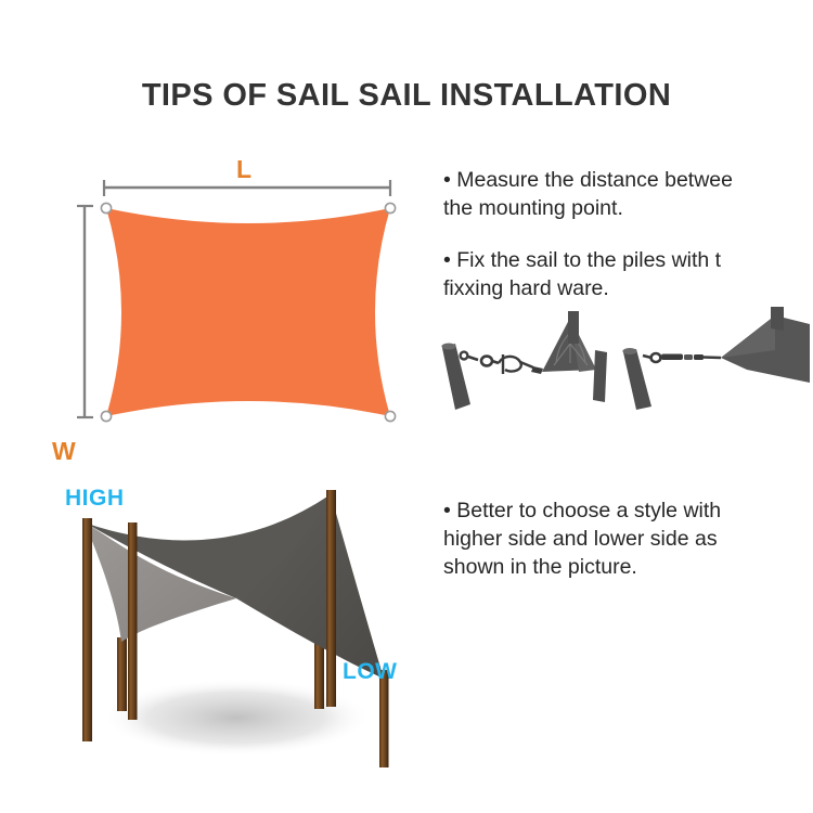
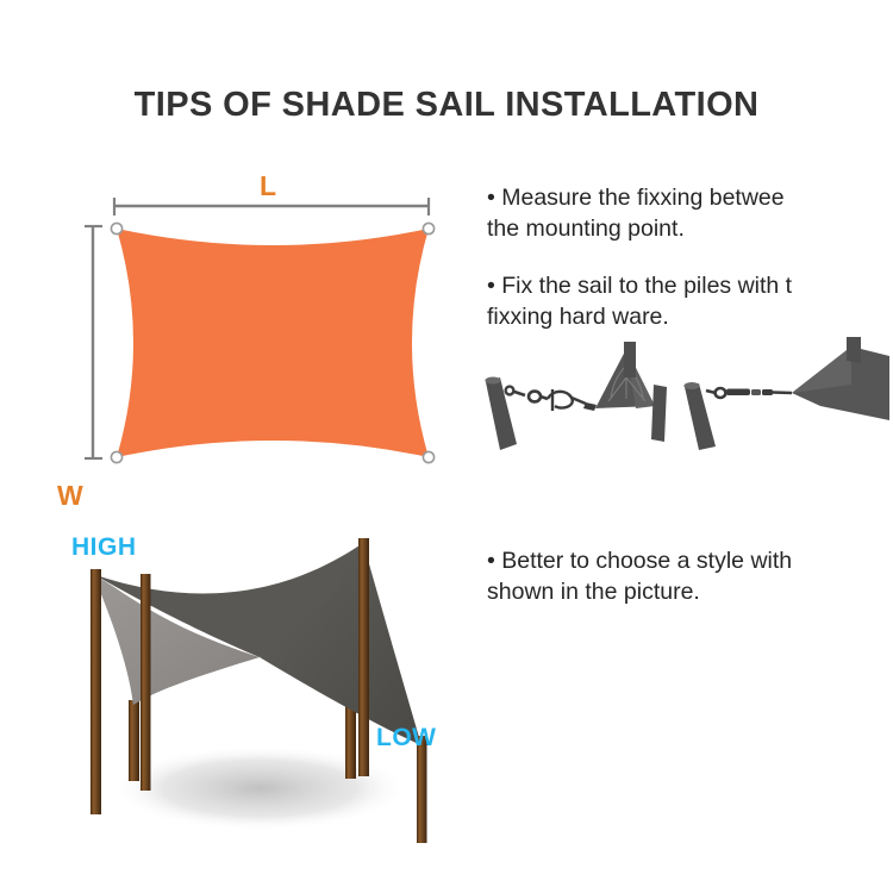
- TIPS OF SAIL SAIL INSTALLATION
+ TIPS OF SHADE SAIL INSTALLATION
  L
  W
- • Measure the distance betwee
+ • Measure the fixxing betwee
  the mounting point.
  • Fix the sail to the piles with t
  fixxing hard ware.
  • Better to choose a style with
- higher side and lower side as
  shown in the picture.
  HIGH
  LOW
